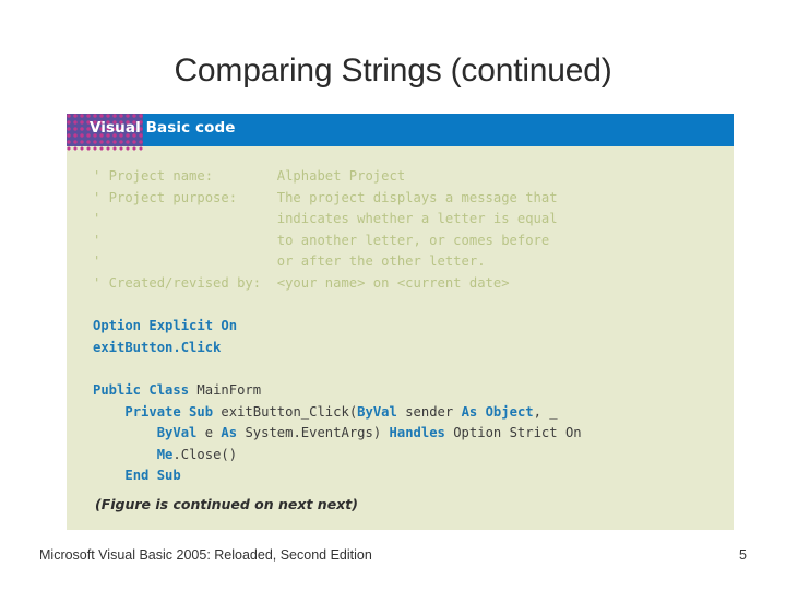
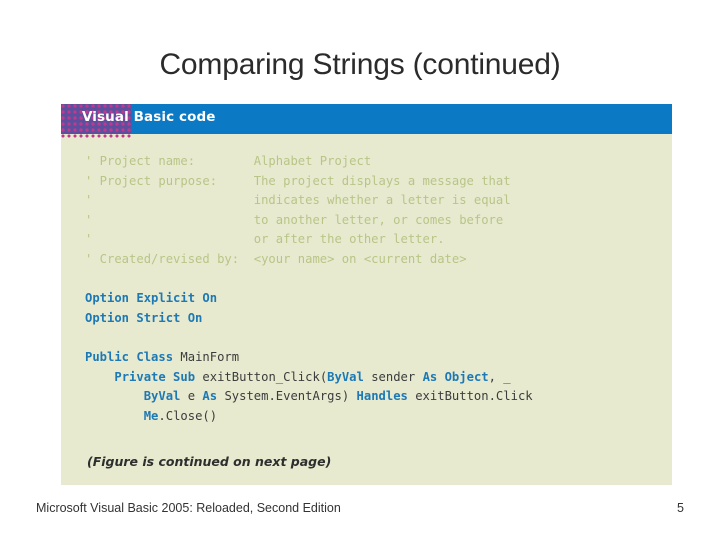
  Comparing Strings (continued)
  Visual Basic code
  ' Project name: Alphabet Project
  ' Project purpose: The project displays a message that
  ' indicates whether a letter is equal
  ' to another letter, or comes before
  ' or after the other letter.
  ' Created/revised by: <your name> on <current date>
  Option Explicit On
- exitButton.Click
+ Option Strict On
  Public Class MainForm
  Private Sub exitButton_Click(ByVal sender As Object, _
- ByVal e As System.EventArgs) Handles Option Strict On
+ ByVal e As System.EventArgs) Handles exitButton.Click
  Me.Close()
- End Sub
- (Figure is continued on next next)
+ (Figure is continued on next page)
  Microsoft Visual Basic 2005: Reloaded, Second Edition
  5
